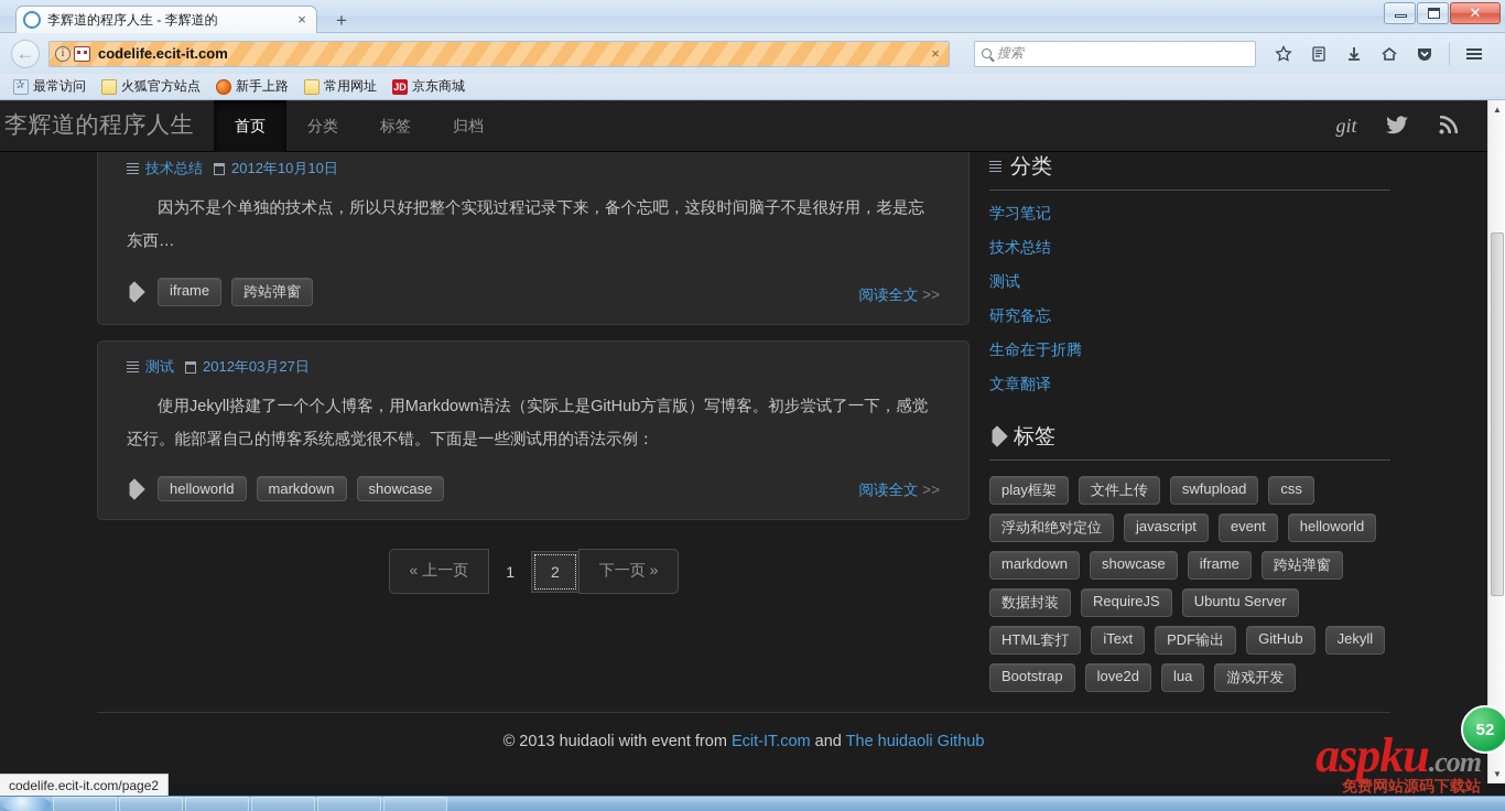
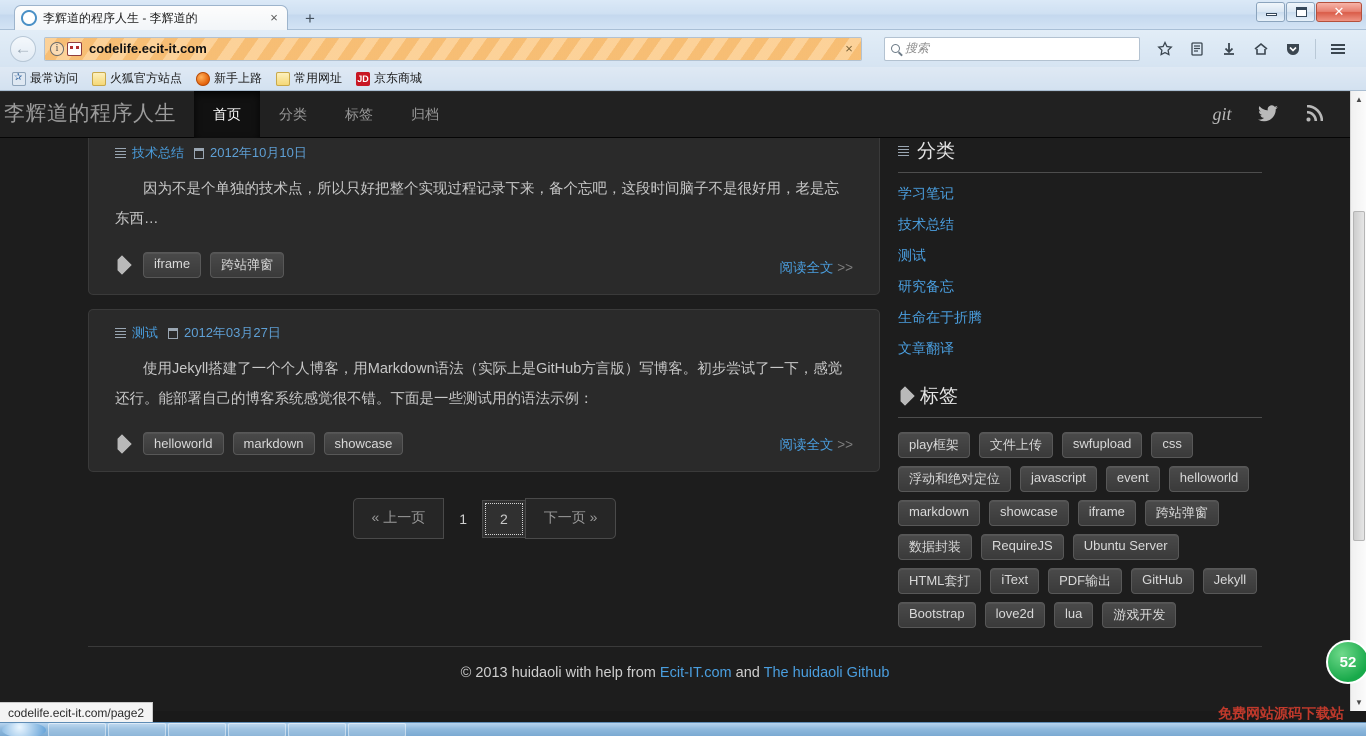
  李辉道的程序人生 - 李辉道的
  ×
  +
  ✕
  ←
  i
  codelife.ecit-it.com
  ×
  搜索
  最常访问
  火狐官方站点
  新手上路
  常用网址
  JD
  京东商城
  李辉道的程序人生
  首页
  分类
  标签
  归档
  git
  技术总结
  2012年10月10日
  因为不是个单独的技术点，所以只好把整个实现过程记录下来，备个忘吧，这段时间脑子不是很好用，老是忘东西…
  iframe
  跨站弹窗
  阅读全文 >>
  测试
  2012年03月27日
  使用Jekyll搭建了一个个人博客，用Markdown语法（实际上是GitHub方言版）写博客。初步尝试了一下，感觉还行。能部署自己的博客系统感觉很不错。下面是一些测试用的语法示例：
  helloworld
  markdown
  showcase
  阅读全文 >>
  « 上一页
  1
  2
  下一页 »
  分类
  学习笔记
  技术总结
  测试
  研究备忘
  生命在于折腾
  文章翻译
  标签
  play框架
  文件上传
  swfupload
  css
  浮动和绝对定位
  javascript
  event
  helloworld
  markdown
  showcase
  iframe
  跨站弹窗
  数据封装
  RequireJS
  Ubuntu Server
  HTML套打
  iText
  PDF输出
  GitHub
  Jekyll
  Bootstrap
  love2d
  lua
  游戏开发
- © 2013 huidaoli with event from Ecit-IT.com and The huidaoli Github
+ © 2013 huidaoli with help from Ecit-IT.com and The huidaoli Github
  ▲
  ▼
- aspku.com
  免费网站源码下载站
  52
  codelife.ecit-it.com/page2
